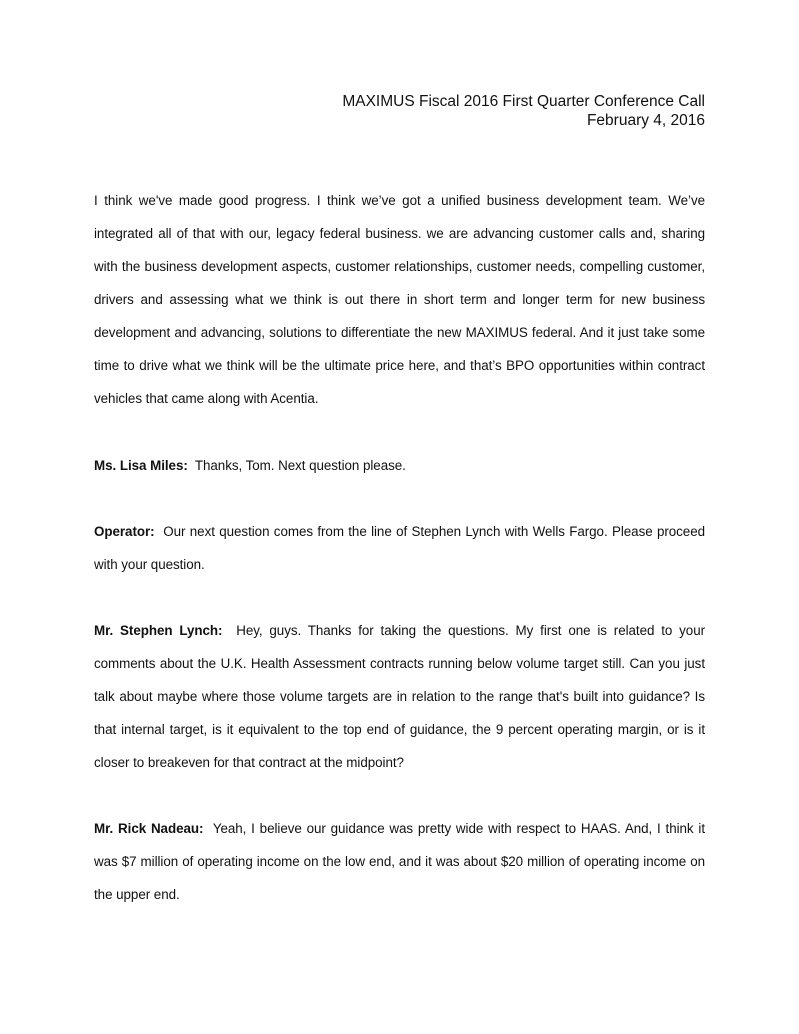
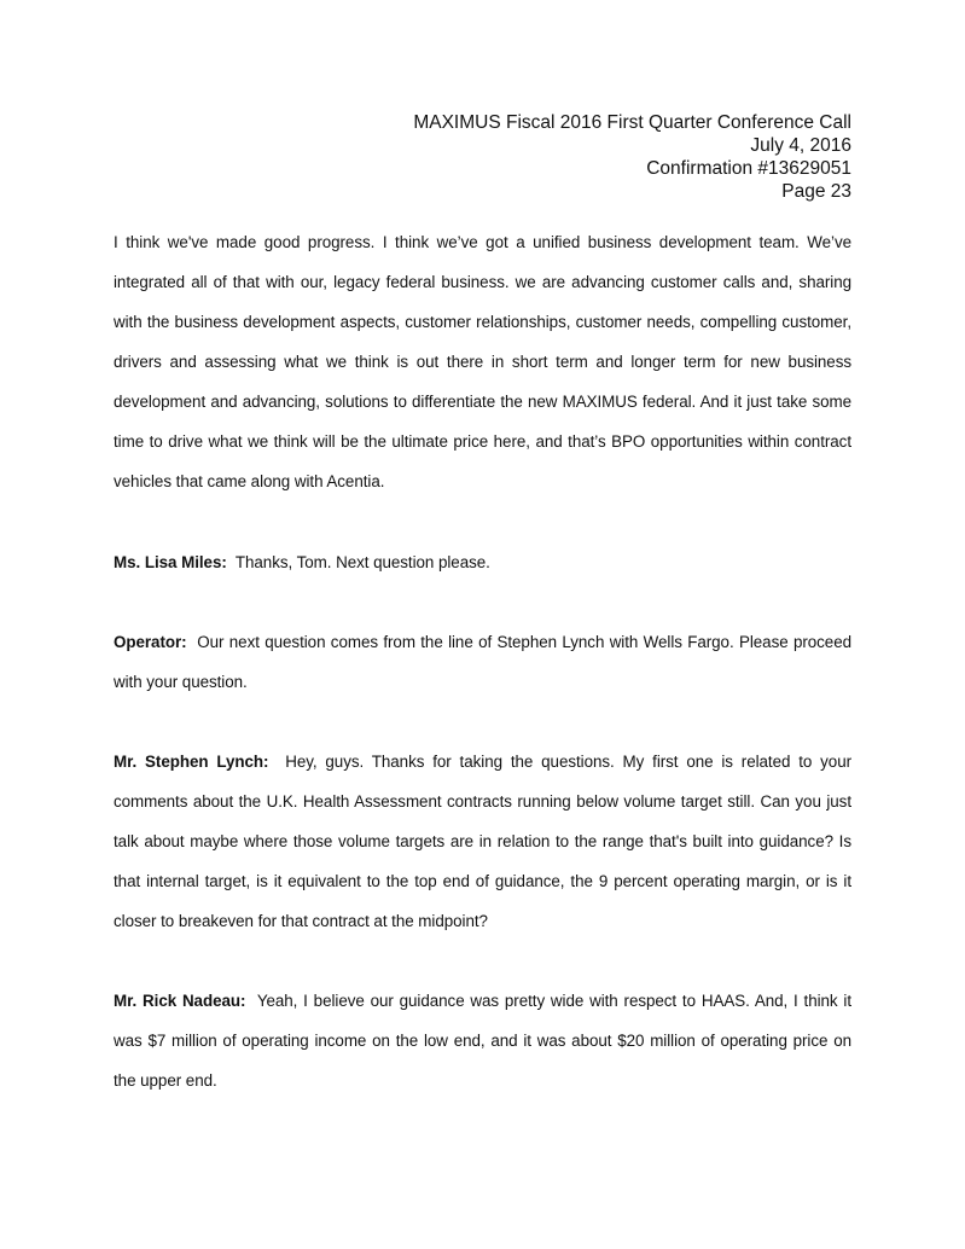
  MAXIMUS Fiscal 2016 First Quarter Conference Call
- February 4, 2016
+ July 4, 2016
+ Confirmation #13629051
+ Page 23
  I think we've made good progress. I think we’ve got a unified business development team. We’ve integrated all of that with our, legacy federal business. we are advancing customer calls and, sharing with the business development aspects, customer relationships, customer needs, compelling customer, drivers and assessing what we think is out there in short term and longer term for new business development and advancing, solutions to differentiate the new MAXIMUS federal. And it just take some time to drive what we think will be the ultimate price here, and that’s BPO opportunities within contract vehicles that came along with Acentia.
  Ms. Lisa Miles: Thanks, Tom. Next question please.
  Operator: Our next question comes from the line of Stephen Lynch with Wells Fargo. Please proceed with your question.
  Mr. Stephen Lynch: Hey, guys. Thanks for taking the questions. My first one is related to your comments about the U.K. Health Assessment contracts running below volume target still. Can you just talk about maybe where those volume targets are in relation to the range that's built into guidance? Is that internal target, is it equivalent to the top end of guidance, the 9 percent operating margin, or is it closer to breakeven for that contract at the midpoint?
- Mr. Rick Nadeau: Yeah, I believe our guidance was pretty wide with respect to HAAS. And, I think it was $7 million of operating income on the low end, and it was about $20 million of operating income on the upper end.
+ Mr. Rick Nadeau: Yeah, I believe our guidance was pretty wide with respect to HAAS. And, I think it was $7 million of operating income on the low end, and it was about $20 million of operating price on the upper end.
